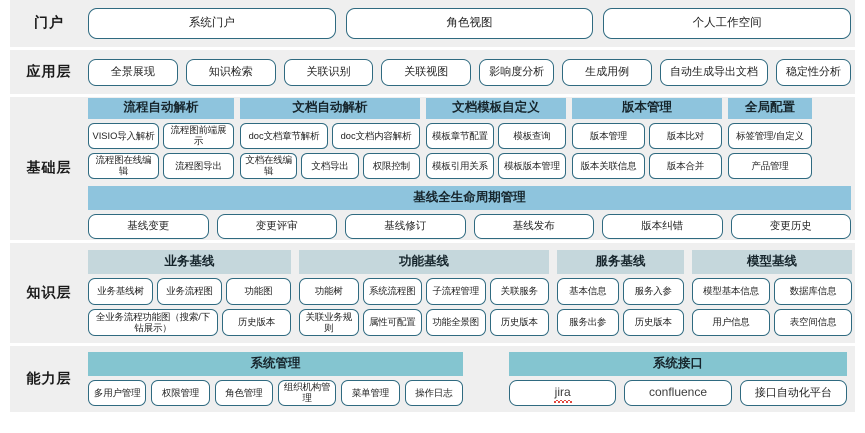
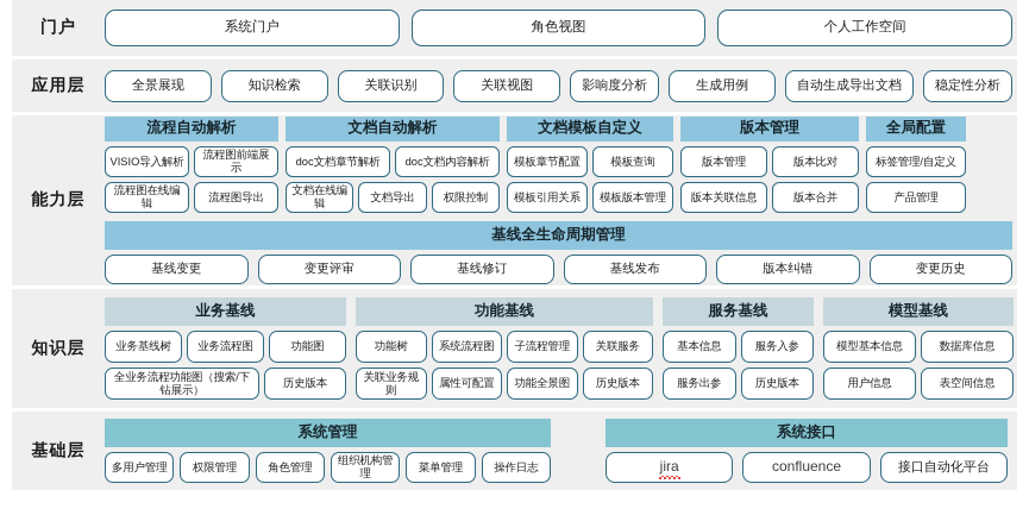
  门户
  系统门户
  角色视图
  个人工作空间
  应用层
  全景展现
  知识检索
  关联识别
  关联视图
  影响度分析
  生成用例
  自动生成导出文档
  稳定性分析
- 基础层
+ 能力层
  流程自动解析
  VISIO导入解析
  流程图前端展示
  流程图在线编辑
  流程图导出
  文档自动解析
  doc文档章节解析
  doc文档内容解析
  文档在线编辑
  文档导出
  权限控制
  文档模板自定义
  模板章节配置
  模板查询
  模板引用关系
  模板版本管理
  版本管理
  版本管理
  版本比对
  版本关联信息
  版本合并
  全局配置
  标签管理/自定义
  产品管理
  基线全生命周期管理
  基线变更
  变更评审
  基线修订
  基线发布
  版本纠错
  变更历史
  知识层
  业务基线
  业务基线树
  业务流程图
  功能图
  全业务流程功能图（搜索/下钻展示）
  历史版本
  功能基线
  功能树
  系统流程图
  子流程管理
  关联服务
  关联业务规则
  属性可配置
  功能全景图
  历史版本
  服务基线
  基本信息
  服务入参
  服务出参
  历史版本
  模型基线
  模型基本信息
  数据库信息
  用户信息
  表空间信息
- 能力层
+ 基础层
  系统管理
  多用户管理
  权限管理
  角色管理
  组织机构管理
  菜单管理
  操作日志
  系统接口
  jira
  confluence
  接口自动化平台
